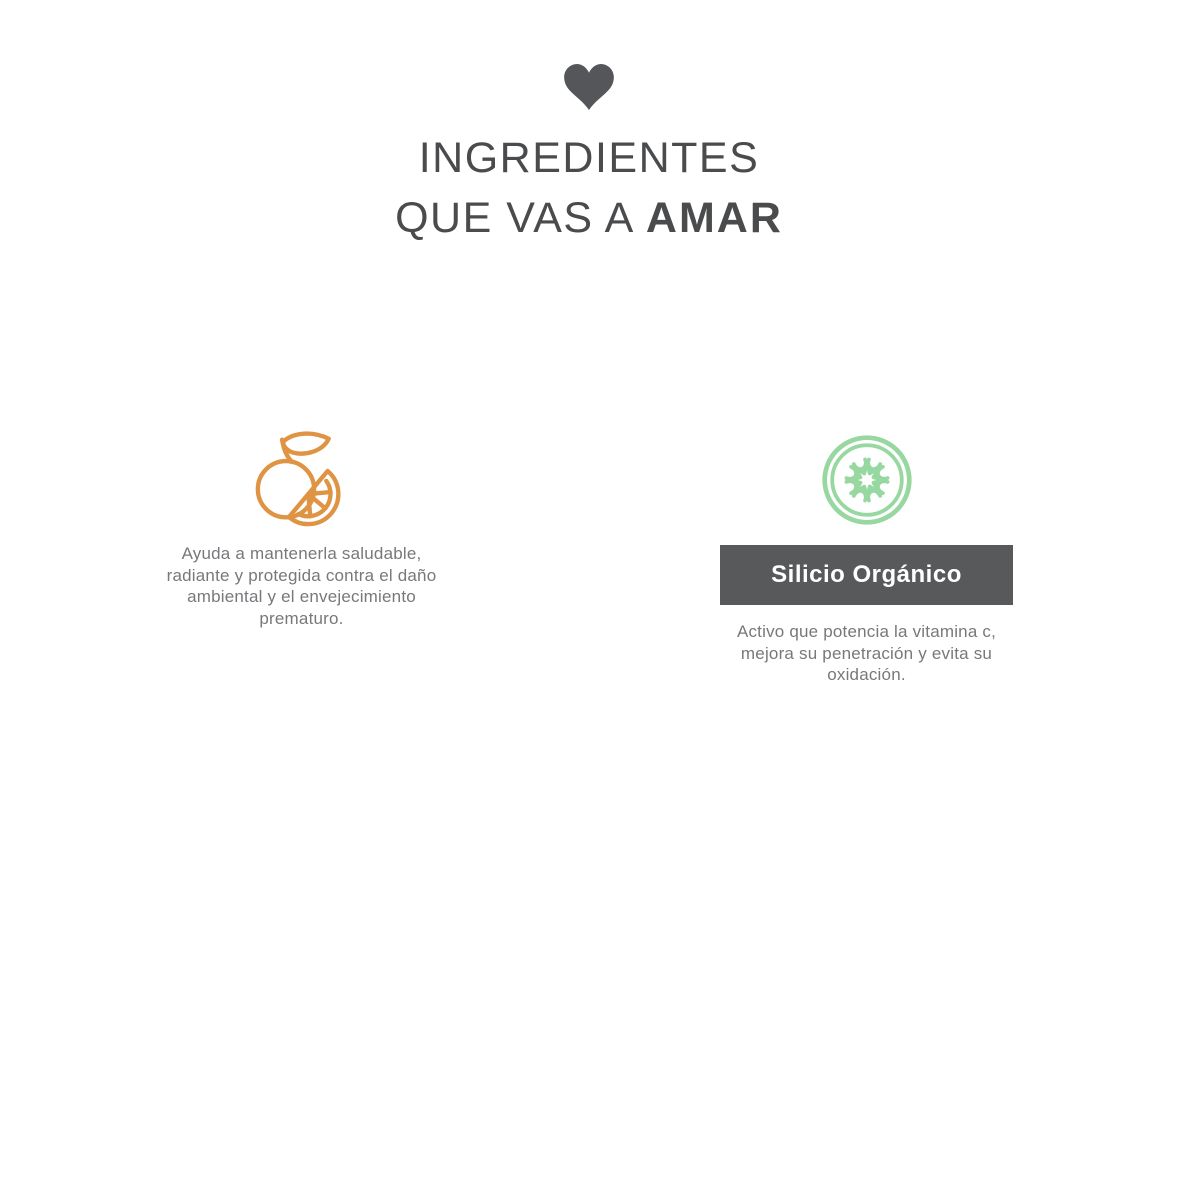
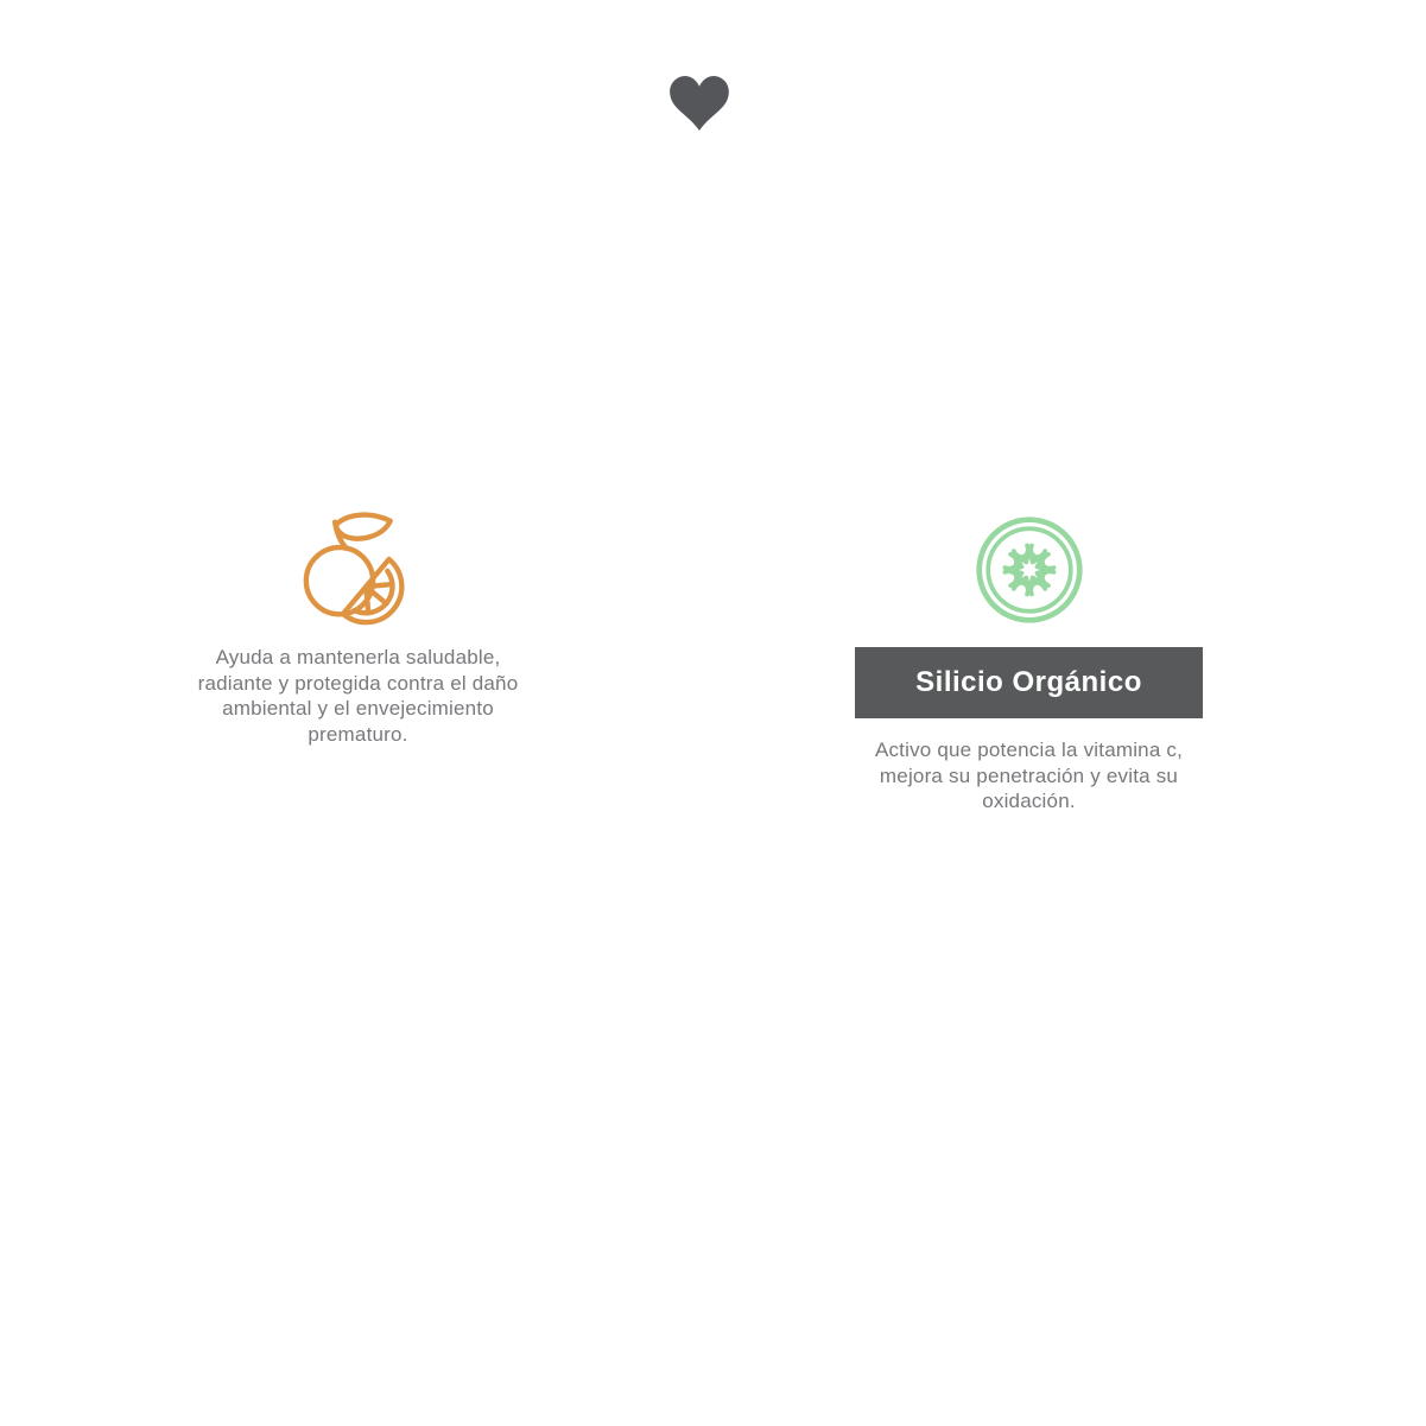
- INGREDIENTES
- QUE VAS A AMAR
  Ayuda a mantenerla saludable,
  radiante y protegida contra el daño
  ambiental y el envejecimiento
  prematuro.
  Silicio Orgánico
  Activo que potencia la vitamina c,
  mejora su penetración y evita su
  oxidación.
